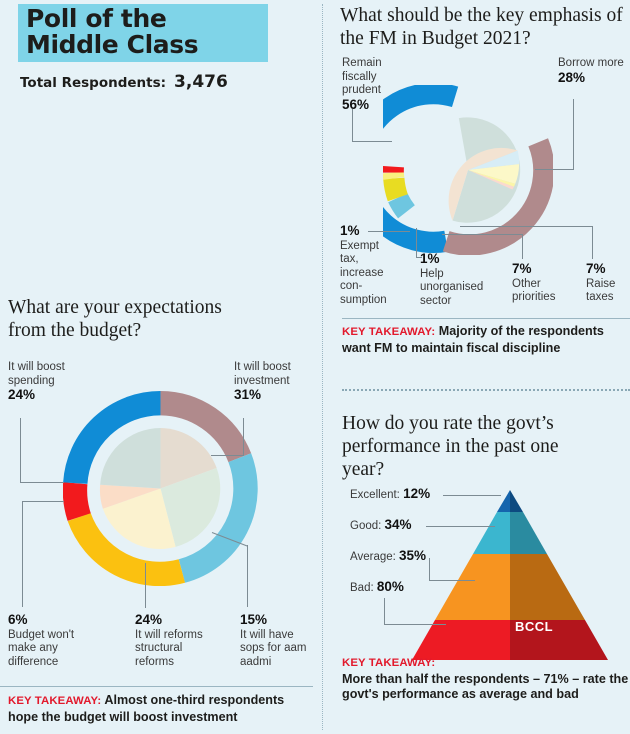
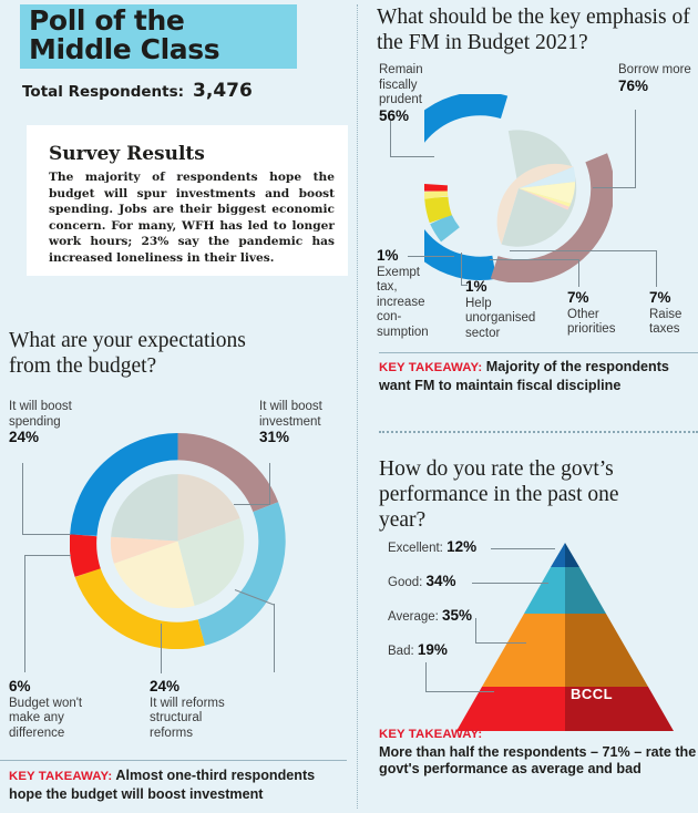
  Poll of the
  Middle Class
  Total Respondents: 3,476
+ Survey Results
+ The majority of respondents hope the budget will spur investments and boost spending. Jobs are their biggest economic concern. For many, WFH has led to longer work hours; 23% say the pandemic has increased loneliness in their lives.
  What are your expectations from the budget?
  It will boost spending
  24%
  It will boost investment
  31%
  6%
  Budget won't make any difference
  24%
  It will reforms structural reforms
- 15%
- It will have sops for aam aadmi
  KEY TAKEAWAY: Almost one-third respondents hope the budget will boost investment
  What should be the key emphasis of the FM in Budget 2021?
  Remain fiscally prudent
  56%
  Borrow more
- 28%
+ 76%
  1%
  Exempt tax, increase con-sumption
  1%
  Help unorganised sector
  7%
  Other priorities
  7%
  Raise taxes
  KEY TAKEAWAY: Majority of the respondents want FM to maintain fiscal discipline
  How do you rate the govt’s performance in the past one year?
  BCCL
  Excellent: 12%
  Good: 34%
  Average: 35%
- Bad: 80%
+ Bad: 19%
  KEY TAKEAWAY:
  More than half the respondents – 71% – rate the govt's performance as average and bad
